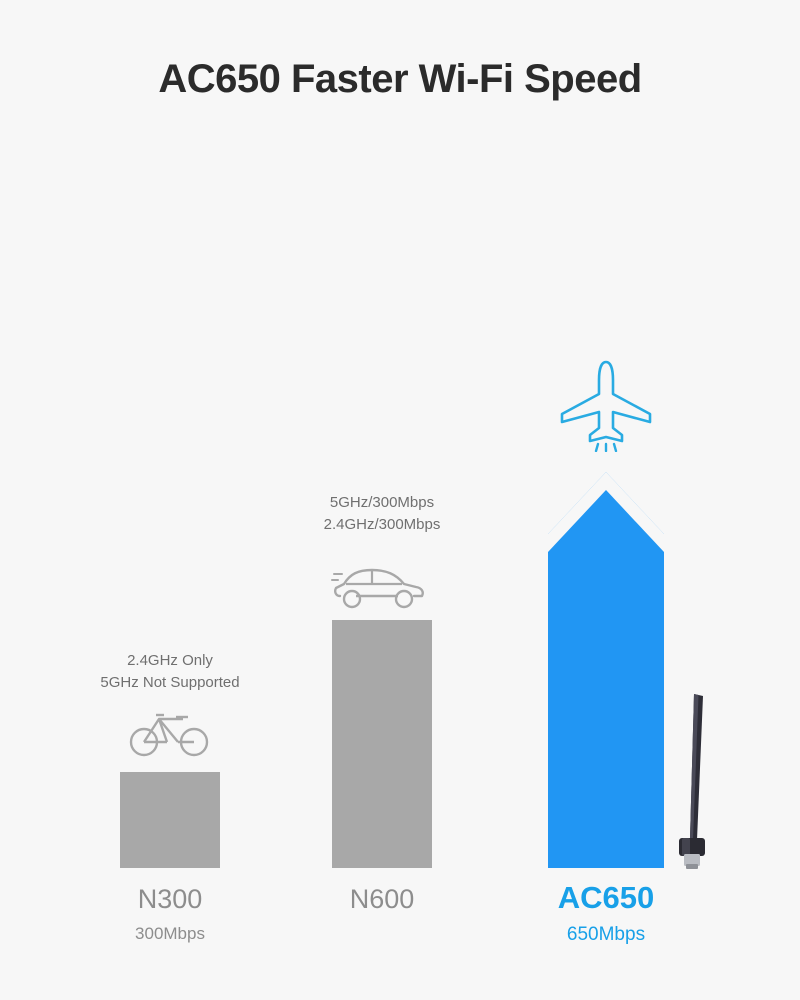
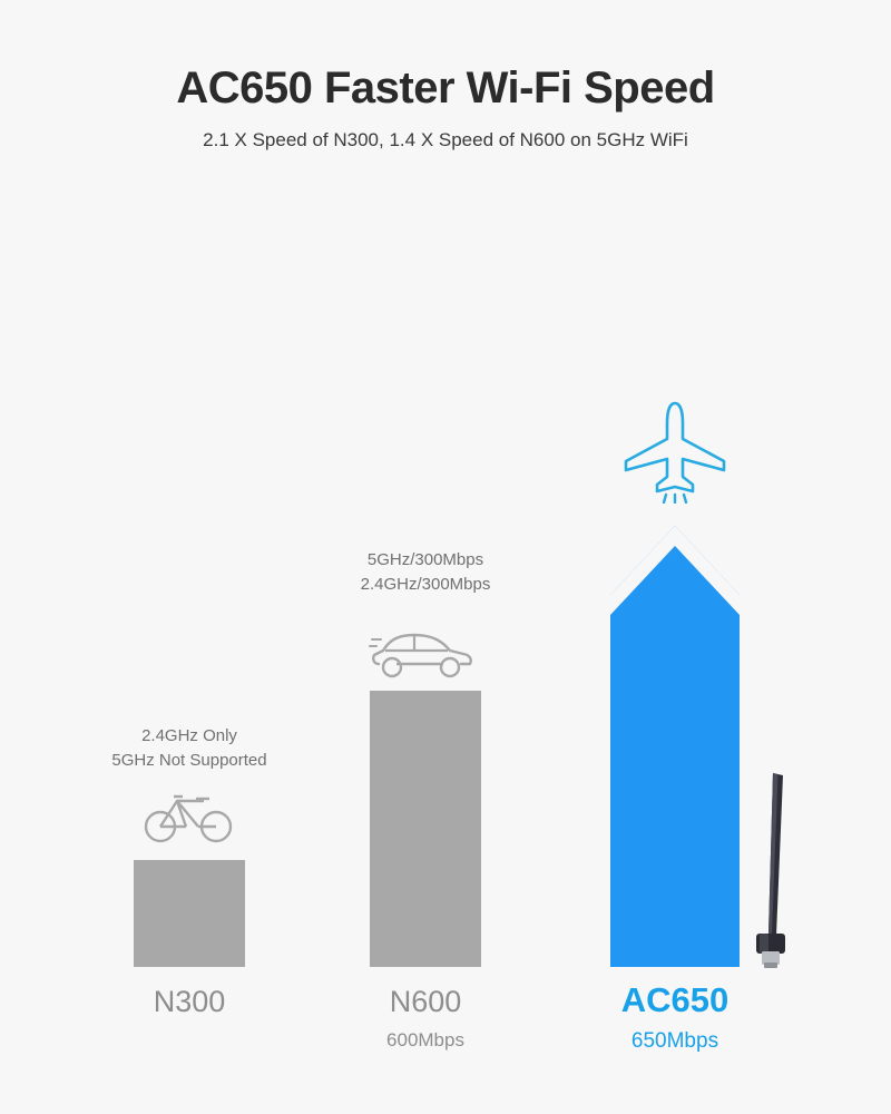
  AC650 Faster Wi-Fi Speed
+ 2.1 X Speed of N300, 1.4 X Speed of N600 on 5GHz WiFi
  2.4GHz Only
  5GHz Not Supported
  N300
- 300Mbps
  5GHz/300Mbps
  2.4GHz/300Mbps
  N600
+ 600Mbps
  AC650
  650Mbps
